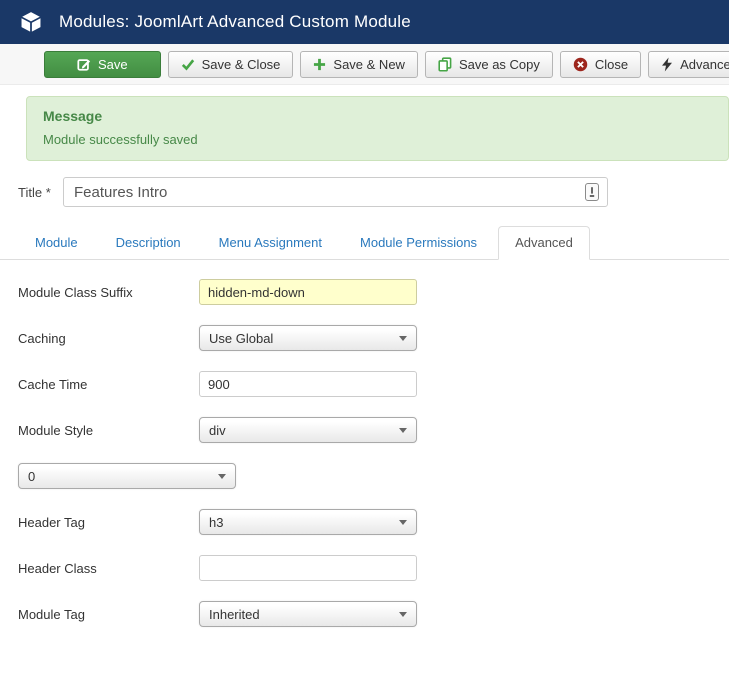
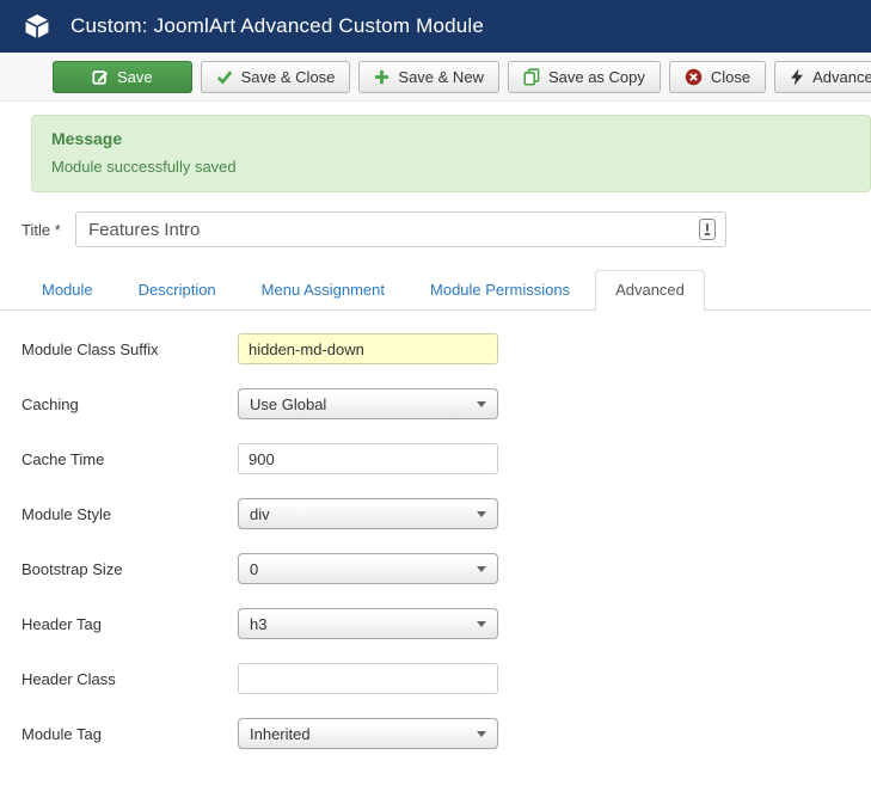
- Modules: JoomlArt Advanced Custom Module
+ Custom: JoomlArt Advanced Custom Module
  Save
  Save & Close
  Save & New
  Save as Copy
  Close
  Advance
  Message
  Module successfully saved
  Title *
  Features Intro
  Module
  Description
  Menu Assignment
  Module Permissions
  Advanced
  Module Class Suffix
  hidden-md-down
  Caching
  Use Global
  Cache Time
  900
  Module Style
  div
+ Bootstrap Size
  0
  Header Tag
  h3
  Header Class
  Module Tag
  Inherited
